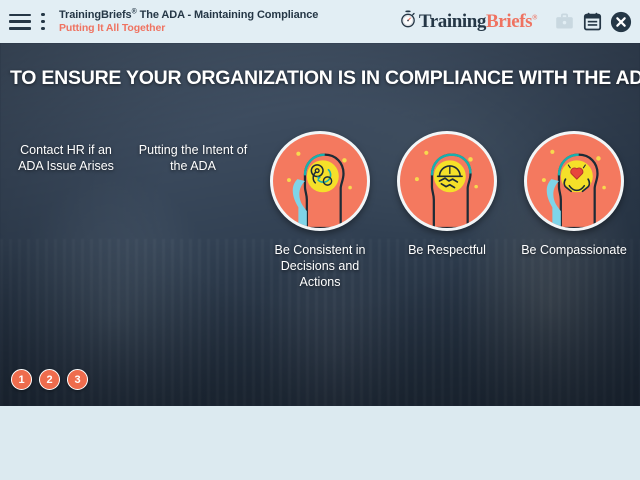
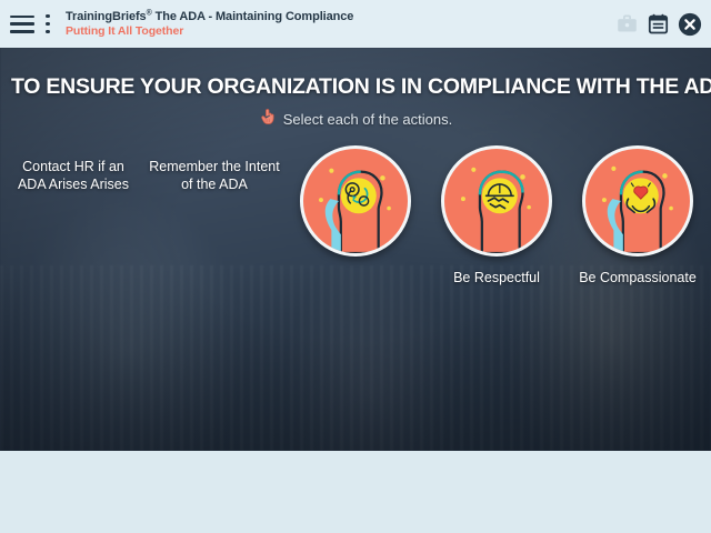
  TrainingBriefs The ADA - Maintaining Compliance
  Putting It All Together
- TrainingBriefs®
  TO ENSURE YOUR ORGANIZATION IS IN COMPLIANCE WITH THE AD
+ Select each of the actions.
- Contact HR if an ADA Issue Arises
+ Contact HR if an ADA Arises Arises
- Putting the Intent of the ADA
+ Remember the Intent of the ADA
- Be Consistent in Decisions and Actions
  Be Respectful
  Be Compassionate
- 1
- 2
- 3
